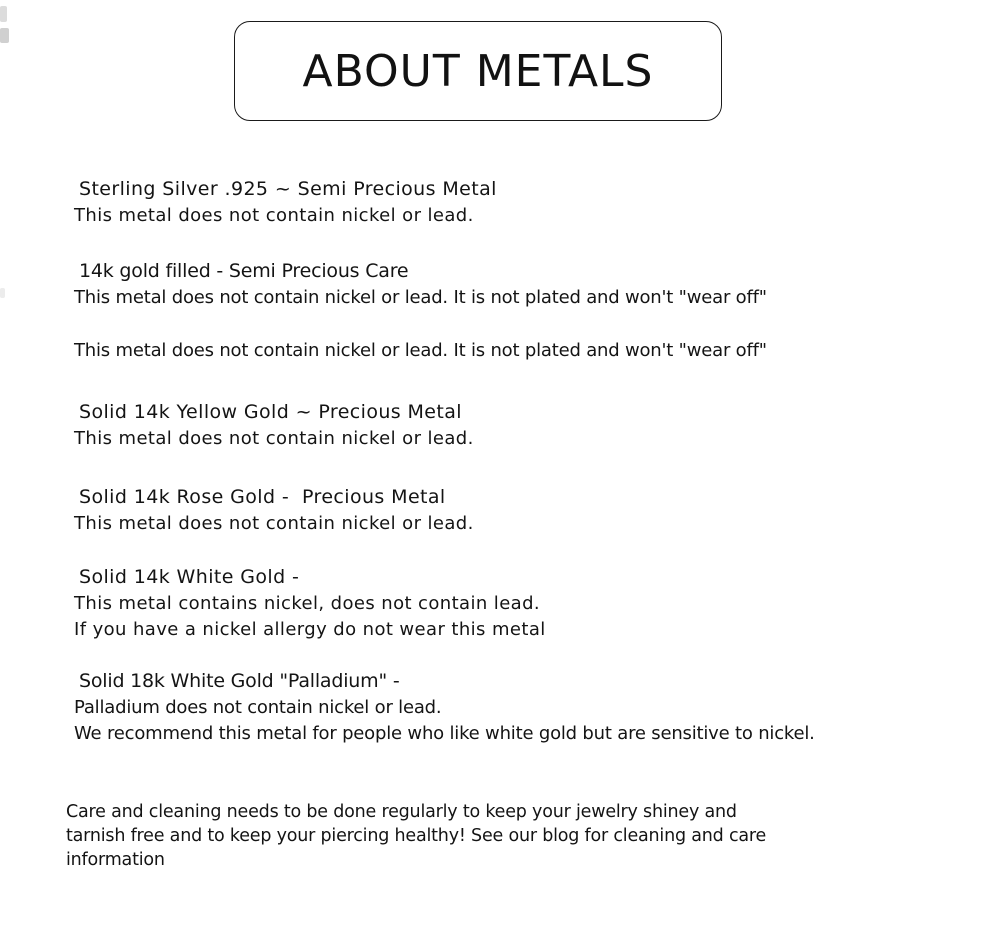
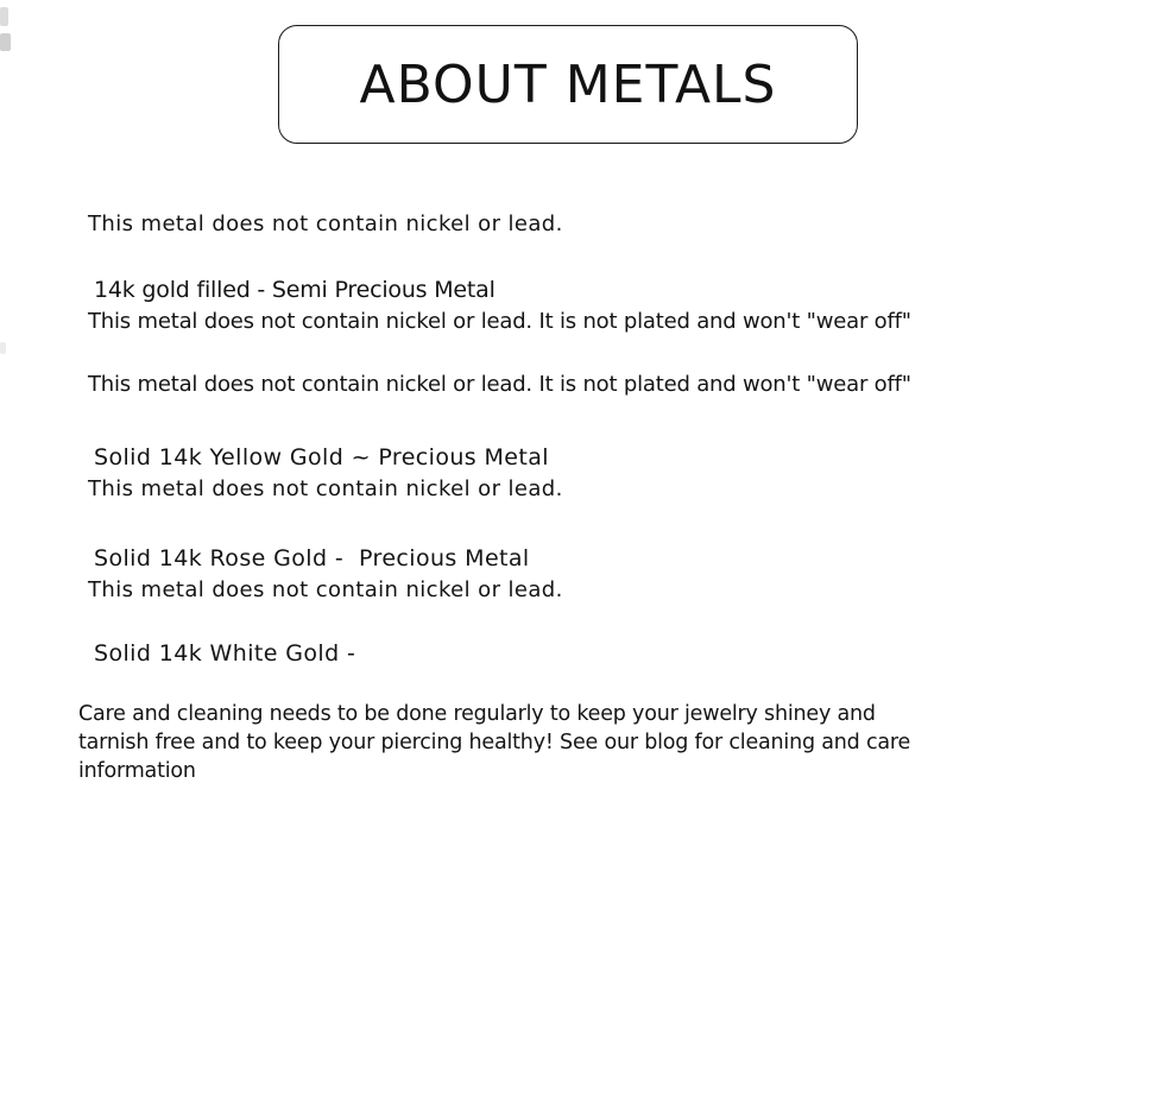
  ABOUT METALS
- Sterling Silver .925 ~ Semi Precious Metal
  This metal does not contain nickel or lead.
- 14k gold filled - Semi Precious Care
+ 14k gold filled - Semi Precious Metal
  This metal does not contain nickel or lead. It is not plated and won't "wear off"
  This metal does not contain nickel or lead. It is not plated and won't "wear off"
  Solid 14k Yellow Gold ~ Precious Metal
  This metal does not contain nickel or lead.
  Solid 14k Rose Gold - Precious Metal
  This metal does not contain nickel or lead.
  Solid 14k White Gold -
- This metal contains nickel, does not contain lead.
- If you have a nickel allergy do not wear this metal
- Solid 18k White Gold "Palladium" -
- Palladium does not contain nickel or lead.
- We recommend this metal for people who like white gold but are sensitive to nickel.
  Care and cleaning needs to be done regularly to keep your jewelry shiney and
  tarnish free and to keep your piercing healthy! See our blog for cleaning and care
  information
